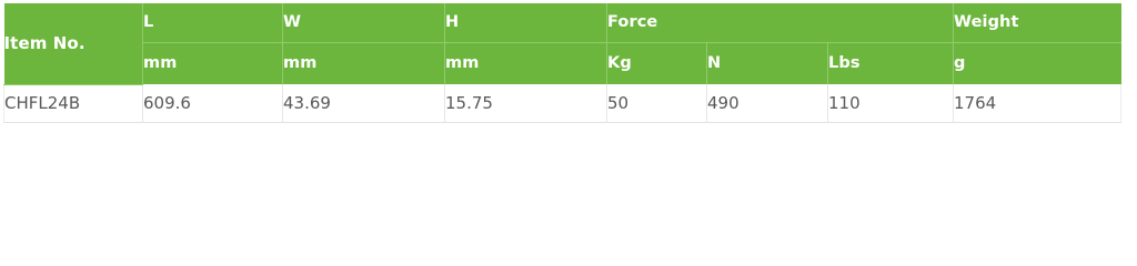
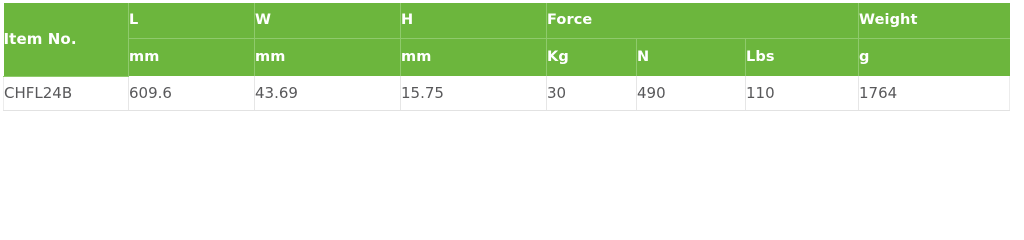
  Item No.	L	W	H	Force	Weight
  mm	mm	mm	Kg	N	Lbs	g
- CHFL24B	609.6	43.69	15.75	50	490	110	1764
+ CHFL24B	609.6	43.69	15.75	30	490	110	1764
